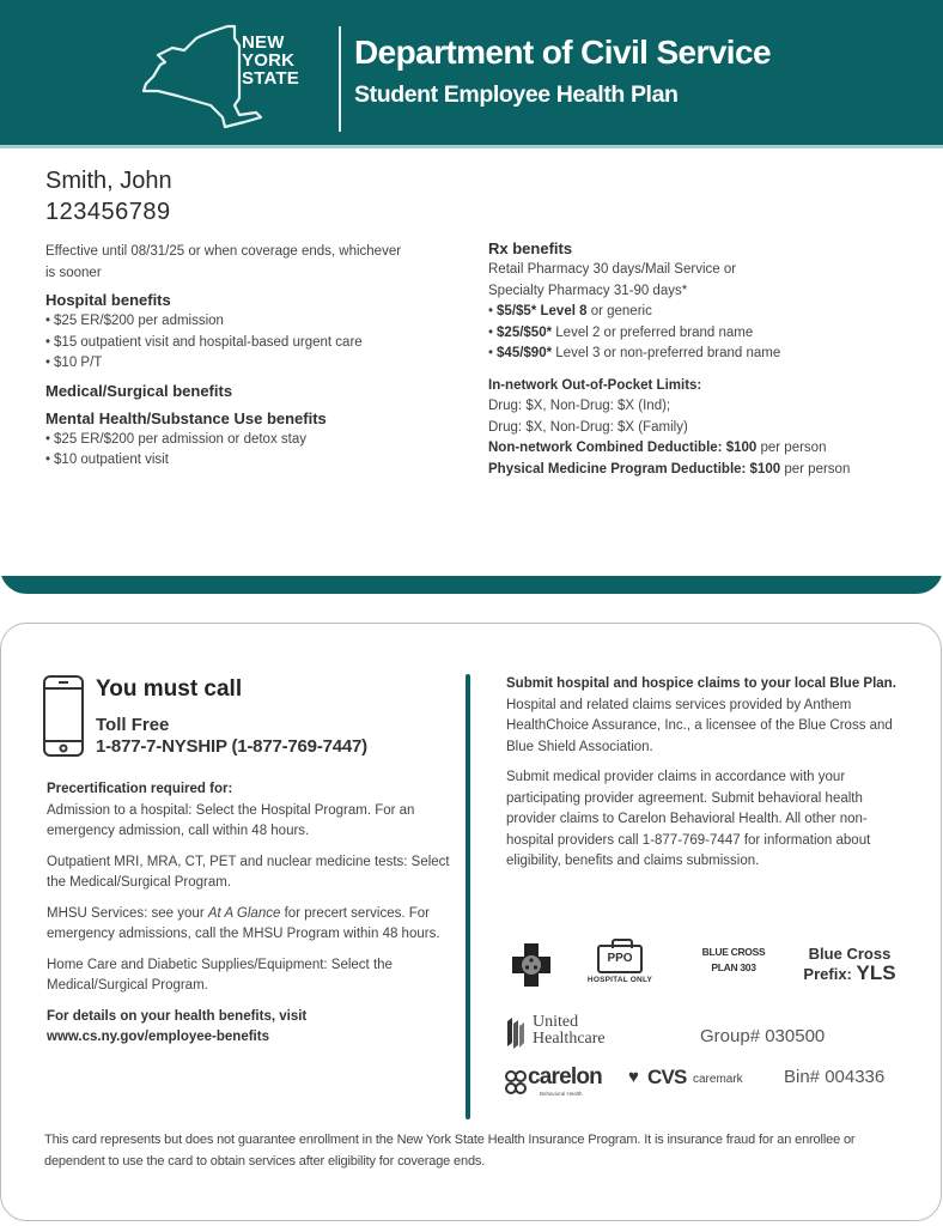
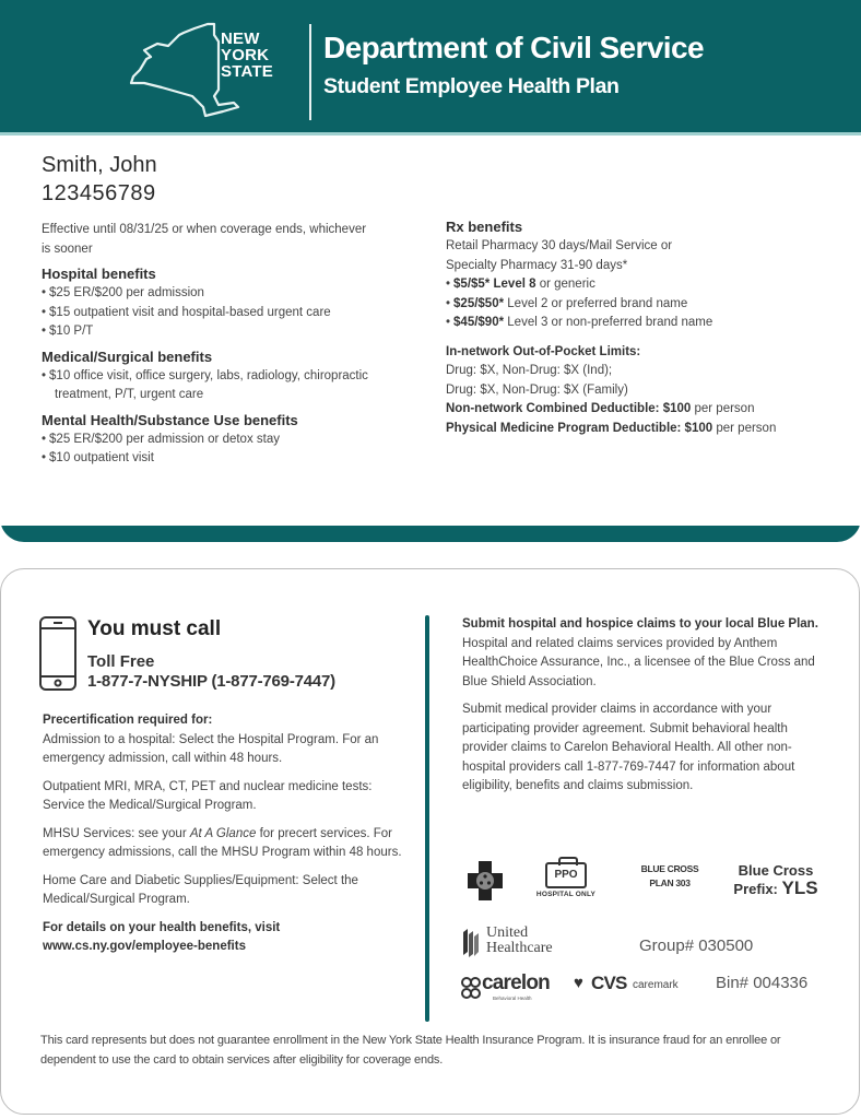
  NEW
  YORK
  STATE
  Department of Civil Service
  Student Employee Health Plan
  Smith, John
  123456789
  Effective until 08/31/25 or when coverage ends, whichever is sooner
  Hospital benefits
  $25 ER/$200 per admission
  $15 outpatient visit and hospital-based urgent care
  $10 P/T
  Medical/Surgical benefits
+ $10 office visit, office surgery, labs, radiology, chiropractic treatment, P/T, urgent care
  Mental Health/Substance Use benefits
  $25 ER/$200 per admission or detox stay
  $10 outpatient visit
  Rx benefits
  Retail Pharmacy 30 days/Mail Service or
  Specialty Pharmacy 31-90 days*
  $5/$5* Level 8 or generic
  $25/$50* Level 2 or preferred brand name
  $45/$90* Level 3 or non-preferred brand name
  In-network Out-of-Pocket Limits:
  Drug: $X, Non-Drug: $X (Ind);
  Drug: $X, Non-Drug: $X (Family)
  Non-network Combined Deductible: $100 per person
  Physical Medicine Program Deductible: $100 per person
  You must call
  Toll Free
  1-877-7-NYSHIP (1-877-769-7447)
  Precertification required for:
  Admission to a hospital: Select the Hospital Program. For an emergency admission, call within 48 hours.
- Outpatient MRI, MRA, CT, PET and nuclear medicine tests: Select the Medical/Surgical Program.
+ Outpatient MRI, MRA, CT, PET and nuclear medicine tests: Service the Medical/Surgical Program.
  MHSU Services: see your At A Glance for precert services. For emergency admissions, call the MHSU Program within 48 hours.
  Home Care and Diabetic Supplies/Equipment: Select the Medical/Surgical Program.
  For details on your health benefits, visit
  www.cs.ny.gov/employee-benefits
  Submit hospital and hospice claims to your local Blue Plan. Hospital and related claims services provided by Anthem HealthChoice Assurance, Inc., a licensee of the Blue Cross and Blue Shield Association.
  Submit medical provider claims in accordance with your participating provider agreement. Submit behavioral health provider claims to Carelon Behavioral Health. All other non-hospital providers call 1-877-769-7447 for information about eligibility, benefits and claims submission.
  PPO
  BLUE CROSS
  PLAN 303
  Blue Cross
  Prefix: YLS
  United
  Healthcare
  Group# 030500
  carelon
  ♥
  CVS
  caremark
  Bin# 004336
  This card represents but does not guarantee enrollment in the New York State Health Insurance Program. It is insurance fraud for an enrollee or dependent to use the card to obtain services after eligibility for coverage ends.
